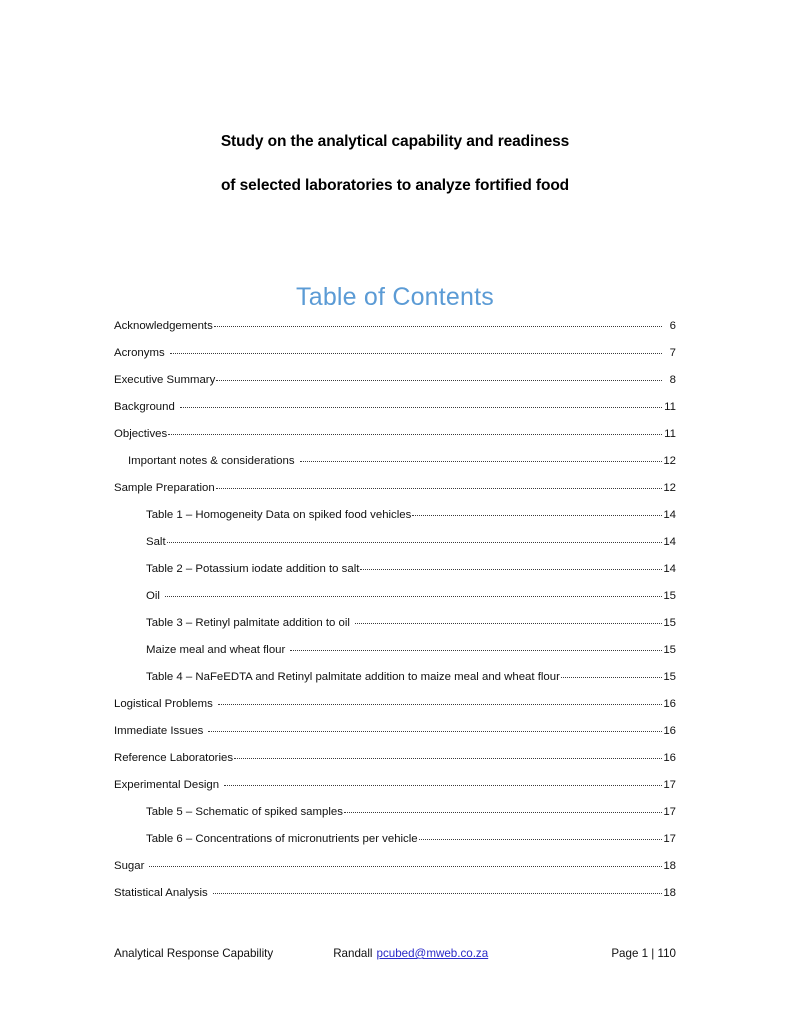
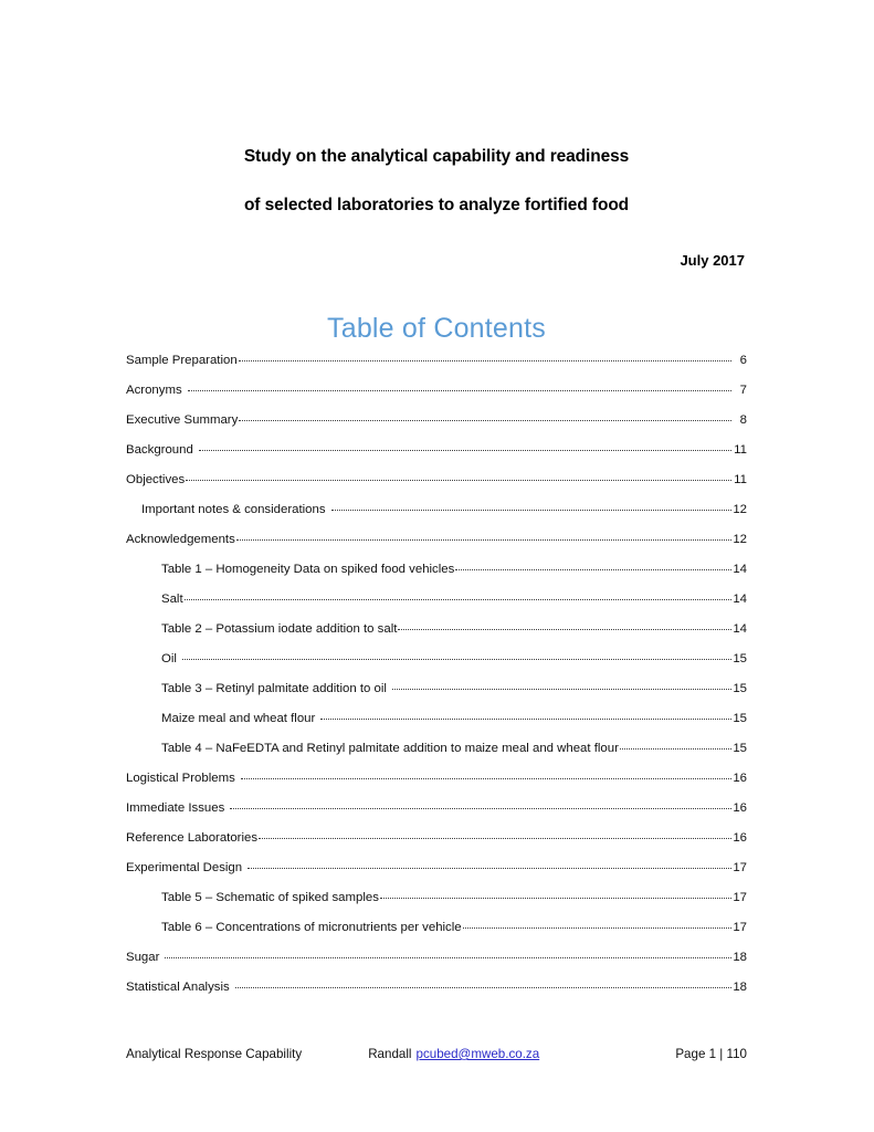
  Study on the analytical capability and readiness
  of selected laboratories to analyze fortified food
+ July 2017
  Table of Contents
- Acknowledgements
+ Sample Preparation
  6
  Acronyms
  7
  Executive Summary
  8
  Background
  11
  Objectives
  11
  Important notes & considerations
  12
- Sample Preparation
+ Acknowledgements
  12
  Table 1 – Homogeneity Data on spiked food vehicles
  14
  Salt
  14
  Table 2 – Potassium iodate addition to salt
  14
  Oil
  15
  Table 3 – Retinyl palmitate addition to oil
  15
  Maize meal and wheat flour
  15
  Table 4 – NaFeEDTA and Retinyl palmitate addition to maize meal and wheat flour
  15
  Logistical Problems
  16
  Immediate Issues
  16
  Reference Laboratories
  16
  Experimental Design
  17
  Table 5 – Schematic of spiked samples
  17
  Table 6 – Concentrations of micronutrients per vehicle
  17
  Sugar
  18
  Statistical Analysis
  18
  Analytical Response Capability
  Randall
  pcubed@mweb.co.za
  Page 1 | 110
